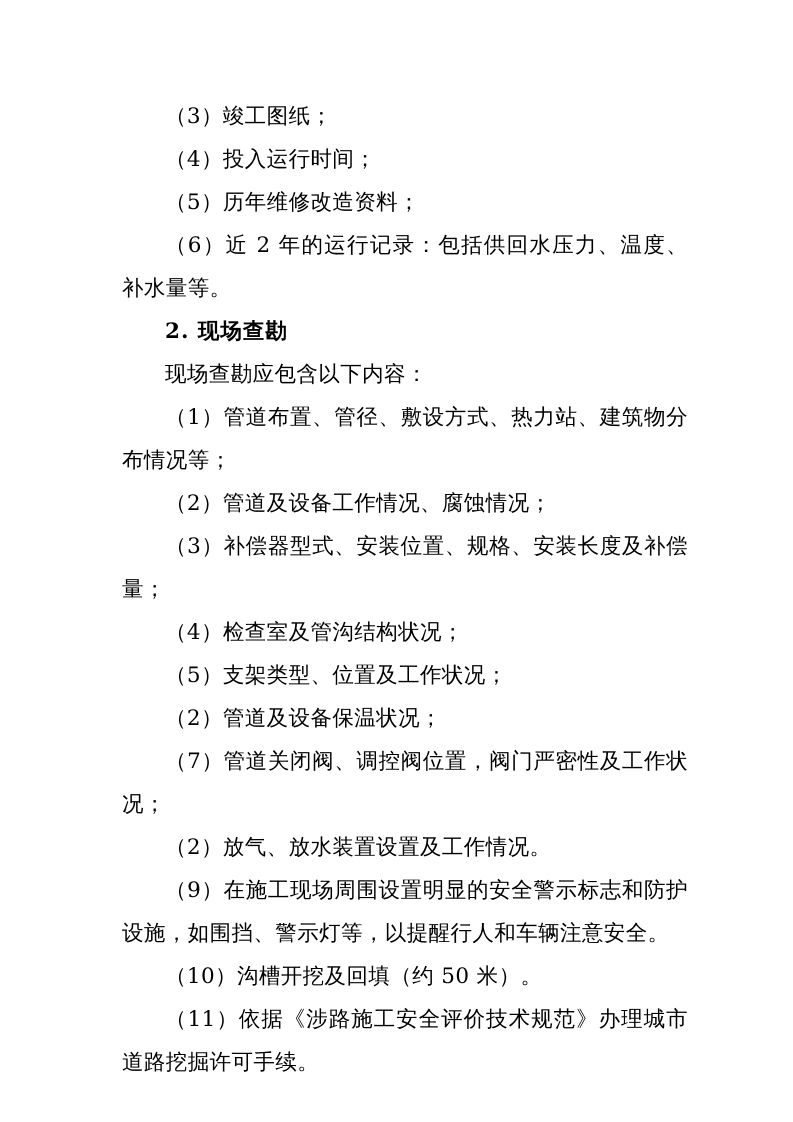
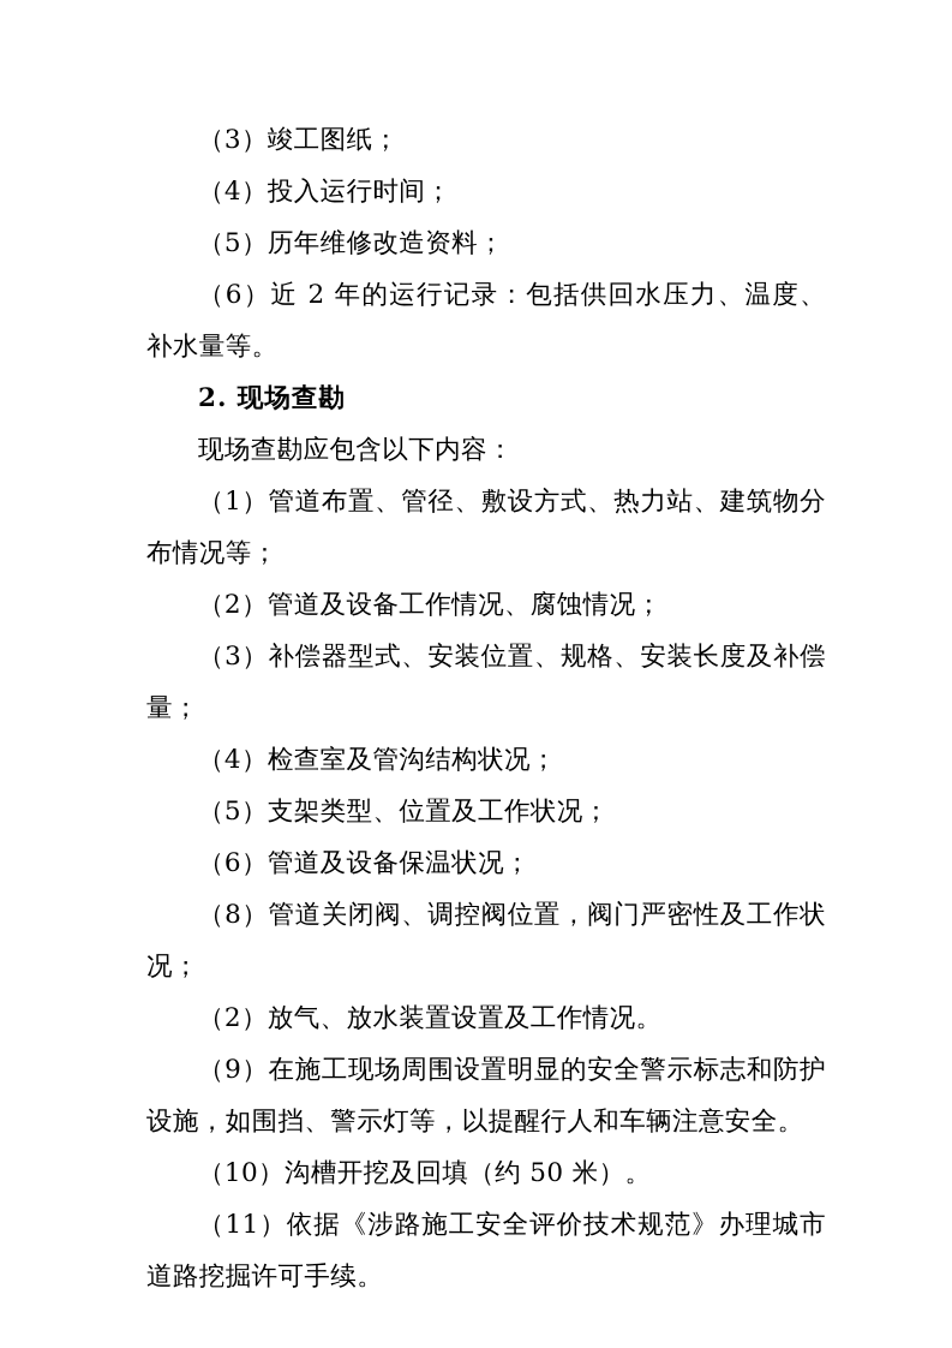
  （3）竣工图纸；
  （4）投入运行时间；
  （5）历年维修改造资料；
  （6）近 2 年的运行记录：包括供回水压力、温度、补水量等。
  2. 现场查勘
  现场查勘应包含以下内容：
  （1）管道布置、管径、敷设方式、热力站、建筑物分布情况等；
  （2）管道及设备工作情况、腐蚀情况；
  （3）补偿器型式、安装位置、规格、安装长度及补偿量；
  （4）检查室及管沟结构状况；
  （5）支架类型、位置及工作状况；
- （2）管道及设备保温状况；
+ （6）管道及设备保温状况；
- （7）管道关闭阀、调控阀位置，阀门严密性及工作状况；
+ （8）管道关闭阀、调控阀位置，阀门严密性及工作状况；
  （2）放气、放水装置设置及工作情况。
  （9）在施工现场周围设置明显的安全警示标志和防护设施，如围挡、警示灯等，以提醒行人和车辆注意安全。
  （10）沟槽开挖及回填（约 50 米）。
  （11）依据《涉路施工安全评价技术规范》办理城市道路挖掘许可手续。
